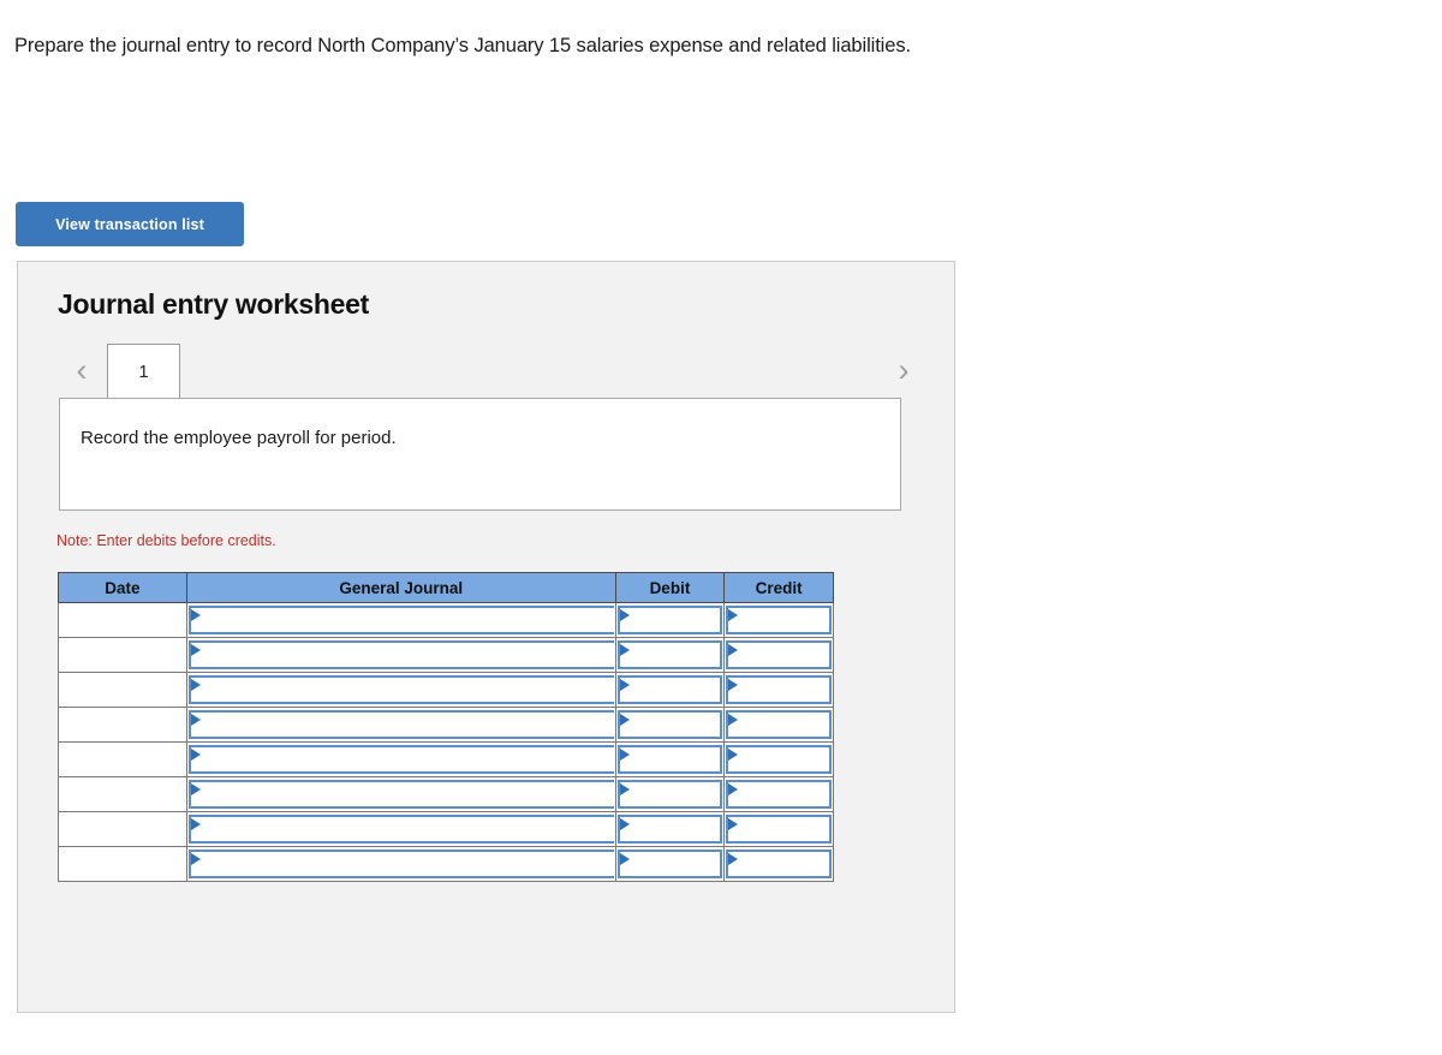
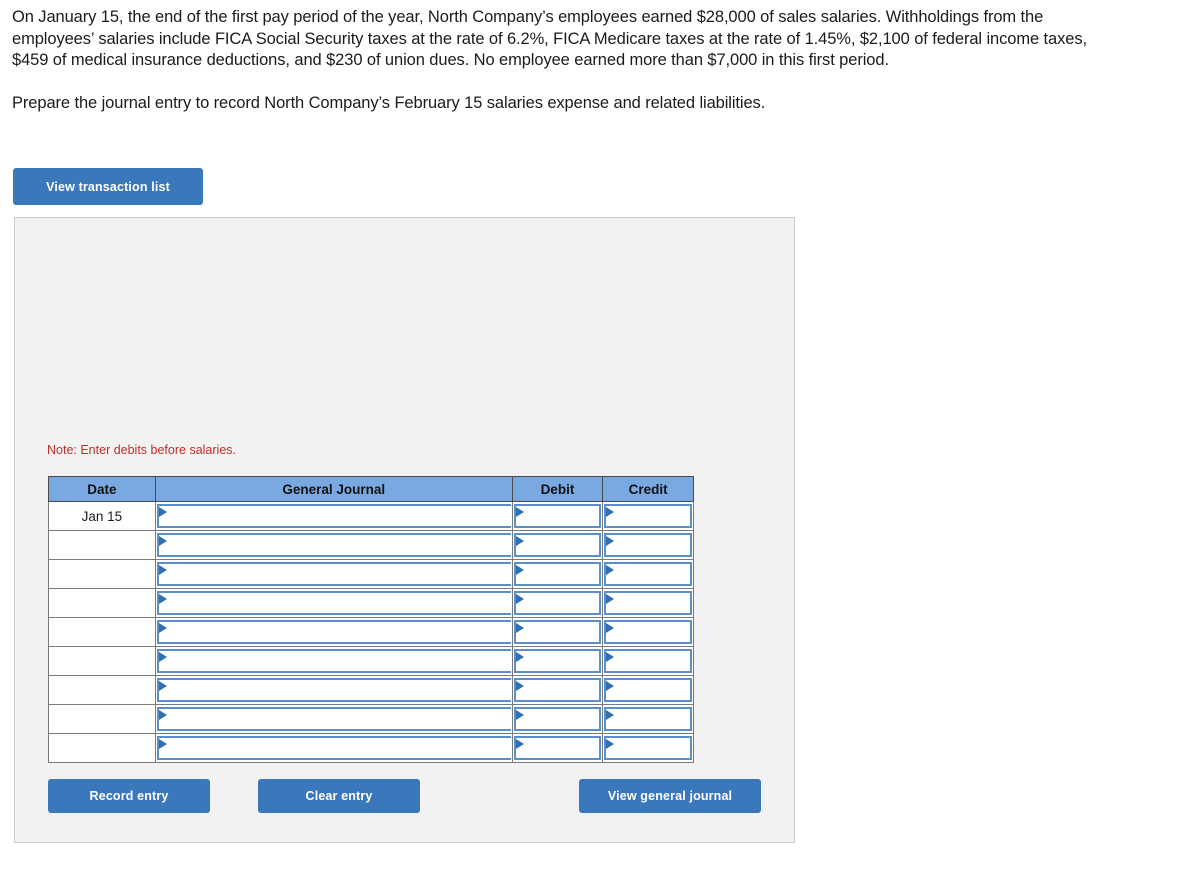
+ On January 15, the end of the first pay period of the year, North Company’s employees earned $28,000 of sales salaries. Withholdings from the employees’ salaries include FICA Social Security taxes at the rate of 6.2%, FICA Medicare taxes at the rate of 1.45%, $2,100 of federal income taxes, $459 of medical insurance deductions, and $230 of union dues. No employee earned more than $7,000 in this first period.
- Prepare the journal entry to record North Company’s January 15 salaries expense and related liabilities.
+ Prepare the journal entry to record North Company’s February 15 salaries expense and related liabilities.
  View transaction list
- Journal entry worksheet
- ‹
- 1
- ›
- Record the employee payroll for period.
- Note: Enter debits before credits.
+ Note: Enter debits before salaries.
  Date	General Journal	Debit	Credit
+ Jan 15
+ Record entry
+ Clear entry
+ View general journal
